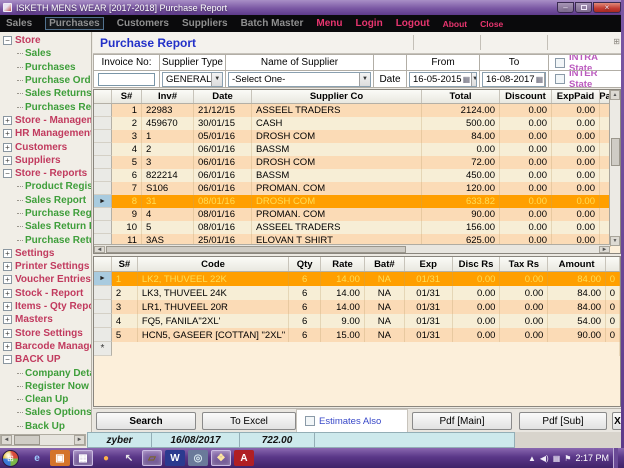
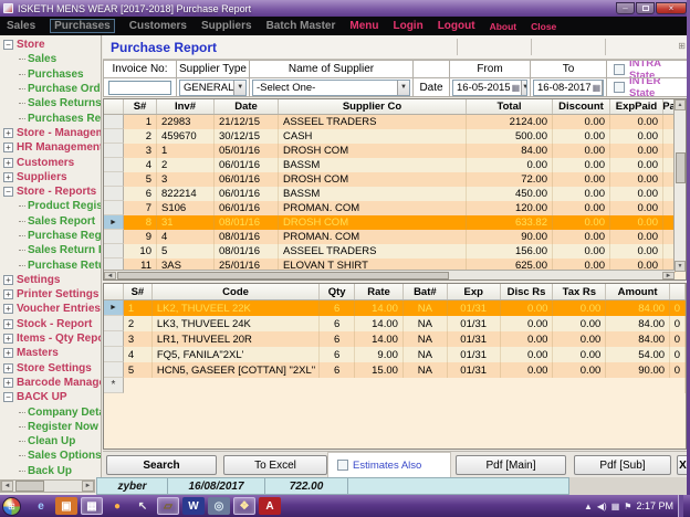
  ISKETH MENS WEAR [2017-2018] Purchase Report
  –
  ×
  Sales
  Purchases
  Customers
  Suppliers
  Batch Master
  Menu
  Login
  Logout
  About
  Close
  −
  Store
  Sales
  Purchases
  Purchase Ord
  Sales Returns
  Purchases Re
  +
  Store - Manage
  +
  HR Managemen
  +
  Customers
  +
  Suppliers
  −
  Store - Reports
  Product Regis
  Sales Report
  Purchase Reg
  Sales Return
  Purchase Ret
  +
  Settings
  +
  Printer Settings
  +
  Voucher Entries
  +
  Stock - Report
  +
  Items - Qty Rep
  +
  Masters
  +
  Store Settings
  +
  Barcode Manag
  −
  BACK UP
  Company Det
  Register Now
  Clean Up
  Sales Options
  Back Up
  Purchase Report
  ⊞
  Invoice No:
  Supplier Type
  Name of Supplier
  From
  To
  INTRA State
  GENERAL
  -Select One-
  Date
  16-05-2015
  ▦
  16-08-2017
  ▦
  INTER State
  S#
  Inv#
  Date
  Supplier Co
  Total
  Discount
  ExpPaid
  1
  22983
  21/12/15
  ASSEEL TRADERS
  2124.00
  0.00
  0.00
  2
  459670
- 30/01/15
+ 30/12/15
  CASH
  500.00
  0.00
  0.00
  3
  1
  05/01/16
  DROSH COM
  84.00
  0.00
  0.00
  4
  2
  06/01/16
  BASSM
  0.00
  0.00
  0.00
  5
  3
  06/01/16
  DROSH COM
  72.00
  0.00
  0.00
  6
  822214
  06/01/16
  BASSM
  450.00
  0.00
  0.00
  7
  S106
  06/01/16
  PROMAN. COM
  120.00
  0.00
  0.00
  8
  31
  08/01/16
  DROSH COM
  633.82
  0.00
  0.00
  9
  4
  08/01/16
  PROMAN. COM
  90.00
  0.00
  0.00
  10
  5
  08/01/16
  ASSEEL TRADERS
  156.00
  0.00
  0.00
  11
  3AS
  25/01/16
  ELOVAN T SHIRT
  625.00
  0.00
  0.00
  S#
  Code
  Qty
  Rate
  Bat#
  Exp
  Disc Rs
  Tax Rs
  Amount
  1
  LK2, THUVEEL 22K
  6
  14.00
  NA
  01/31
  0.00
  0.00
  84.00
  0
  2
  LK3, THUVEEL 24K
  6
  14.00
  NA
  01/31
  0.00
  0.00
  84.00
  0
  3
  LR1, THUVEEL 20R
  6
  14.00
  NA
  01/31
  0.00
  0.00
  84.00
  0
  4
  FQ5, FANILA"2XL'
  6
  9.00
  NA
  01/31
  0.00
  0.00
  54.00
  0
  5
  HCN5, GASEER [COTTAN] "2XL"
  6
  15.00
  NA
  01/31
  0.00
  0.00
  90.00
  0
  *
  Search
  To Excel
  Estimates Also
  Pdf [Main]
  Pdf [Sub]
  X
  zyber
  16/08/2017
  722.00
  ⊞
  e
  ▣
  ▦
  ●
  ↖
  ▱
  W
  ◎
  ❖
  A
  ▲
  ◀)
  ▦
  ⚑
  2:17 PM
